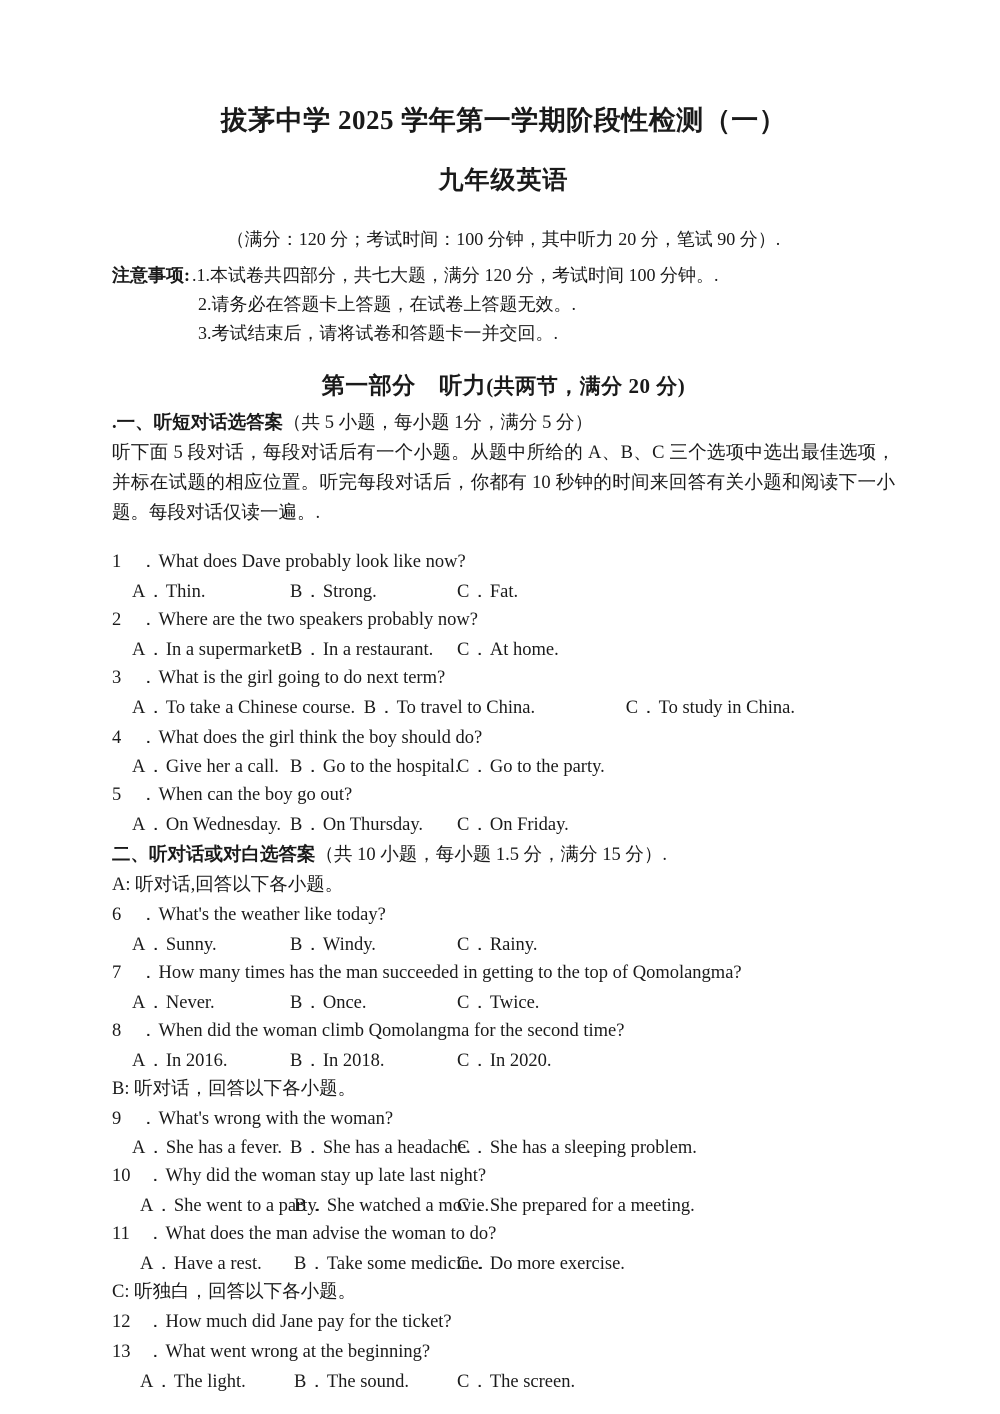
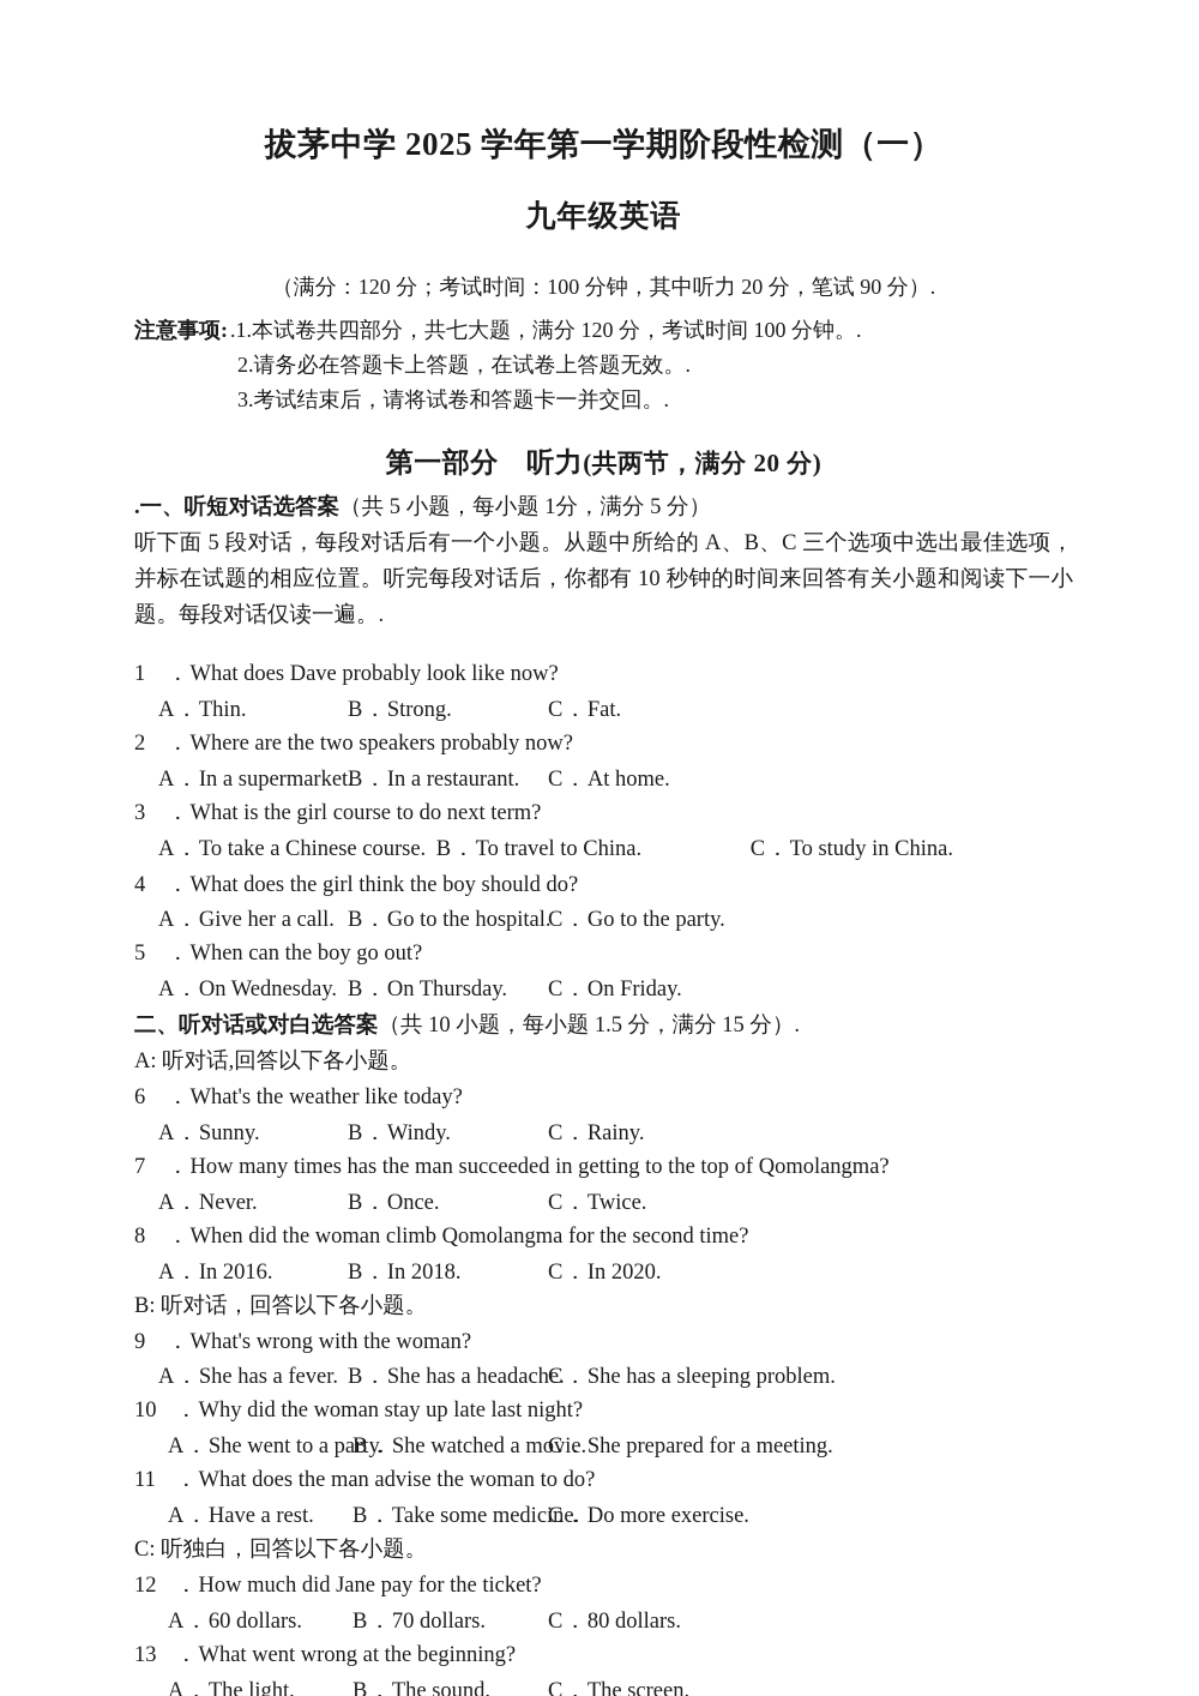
  拔茅中学 2025 学年第一学期阶段性检测（一）
  九年级英语
  （满分：120 分；考试时间：100 分钟，其中听力 20 分，笔试 90 分）.
  注意事项:
  .1.本试卷共四部分，共七大题，满分 120 分，考试时间 100 分钟。.
  2.请务必在答题卡上答题，在试卷上答题无效。.
  3.考试结束后，请将试卷和答题卡一并交回。.
  第一部分 听力(共两节，满分 20 分)
  .一、听短对话选答案（共 5 小题，每小题 1分，满分 5 分）
  听下面 5 段对话，每段对话后有一个小题。从题中所给的 A、B、C 三个选项中选出最佳选项，并标在试题的相应位置。听完每段对话后，你都有 10 秒钟的时间来回答有关小题和阅读下一小题。每段对话仅读一遍。.
  1 ．What does Dave probably look like now?
  A．Thin.
  B．Strong.
  C．Fat.
  2 ．Where are the two speakers probably now?
  A．In a supermarket.
  B．In a restaurant.
  C．At home.
- 3 ．What is the girl going to do next term?
+ 3 ．What is the girl course to do next term?
  A．To take a Chinese course. B．To travel to China. C．To study in China.
  4 ．What does the girl think the boy should do?
  A．Give her a call.
  B．Go to the hospital.
  C．Go to the party.
  5 ．When can the boy go out?
  A．On Wednesday.
  B．On Thursday.
  C．On Friday.
  二、听对话或对白选答案（共 10 小题，每小题 1.5 分，满分 15 分）.
  A: 听对话,回答以下各小题。
  6 ．What's the weather like today?
  A．Sunny.
  B．Windy.
  C．Rainy.
  7 ．How many times has the man succeeded in getting to the top of Qomolangma?
  A．Never.
  B．Once.
  C．Twice.
  8 ．When did the woman climb Qomolangma for the second time?
  A．In 2016.
  B．In 2018.
  C．In 2020.
  B: 听对话，回答以下各小题。
  9 ．What's wrong with the woman?
  A．She has a fever.
  B．She has a headache.
  C．She has a sleeping problem.
  10 ．Why did the woman stay up late last night?
  A．She went to a party.
  B．She watched a movie.
  C．She prepared for a meeting.
  11 ．What does the man advise the woman to do?
  A．Have a rest.
  B．Take some medicine.
  C．Do more exercise.
  C: 听独白，回答以下各小题。
  12 ．How much did Jane pay for the ticket?
+ A．60 dollars.
+ B．70 dollars.
+ C．80 dollars.
  13 ．What went wrong at the beginning?
  A．The light.
  B．The sound.
  C．The screen.
